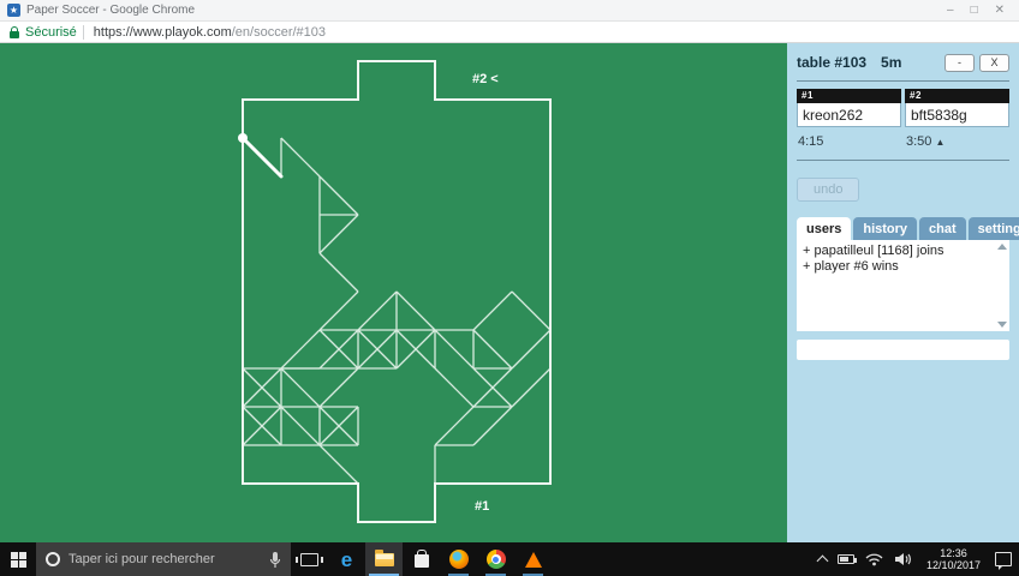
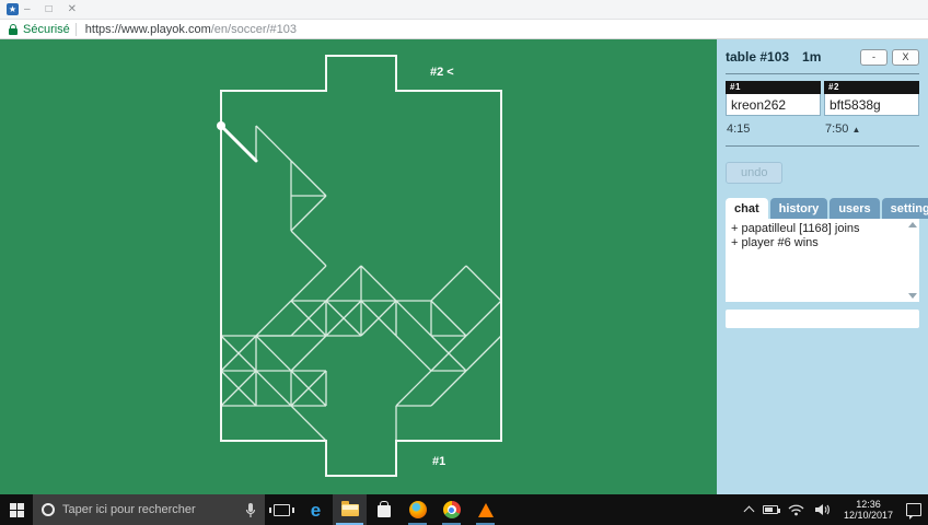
  ★
- Paper Soccer - Google Chrome
  –
  □
  ✕
  Sécurisé
  https://www.playok.com/en/soccer/#103
  #2 <
  #1
  table #103
- 5m
+ 1m
  -
  X
  #1
  kreon262
  4:15
  #2
  bft5838g
- 3:50 ▲
+ 7:50 ▲
  undo
- users
+ chat
  history
- chat
+ users
  setting
  + papatilleul [1168] joins
  + player #6 wins
  Taper ici pour rechercher
  e
  12:36
  12/10/2017
